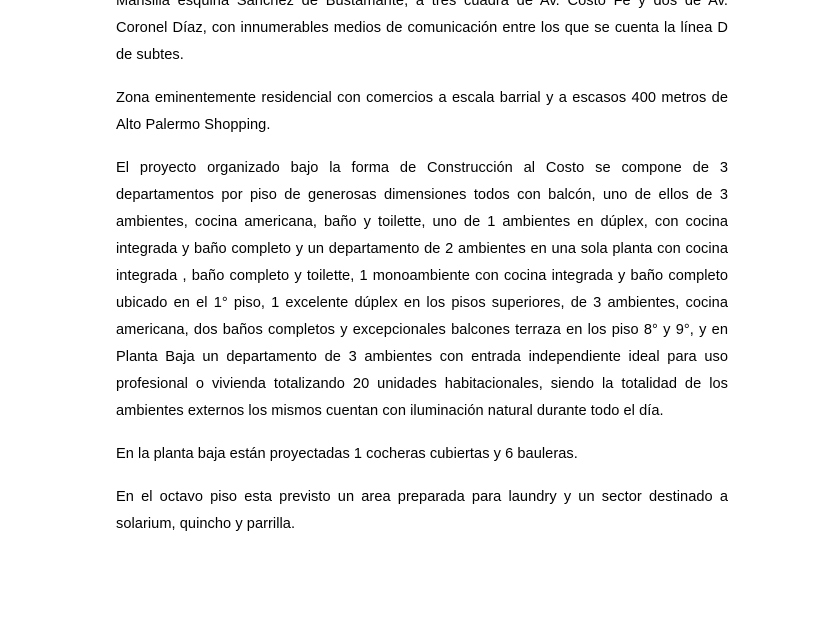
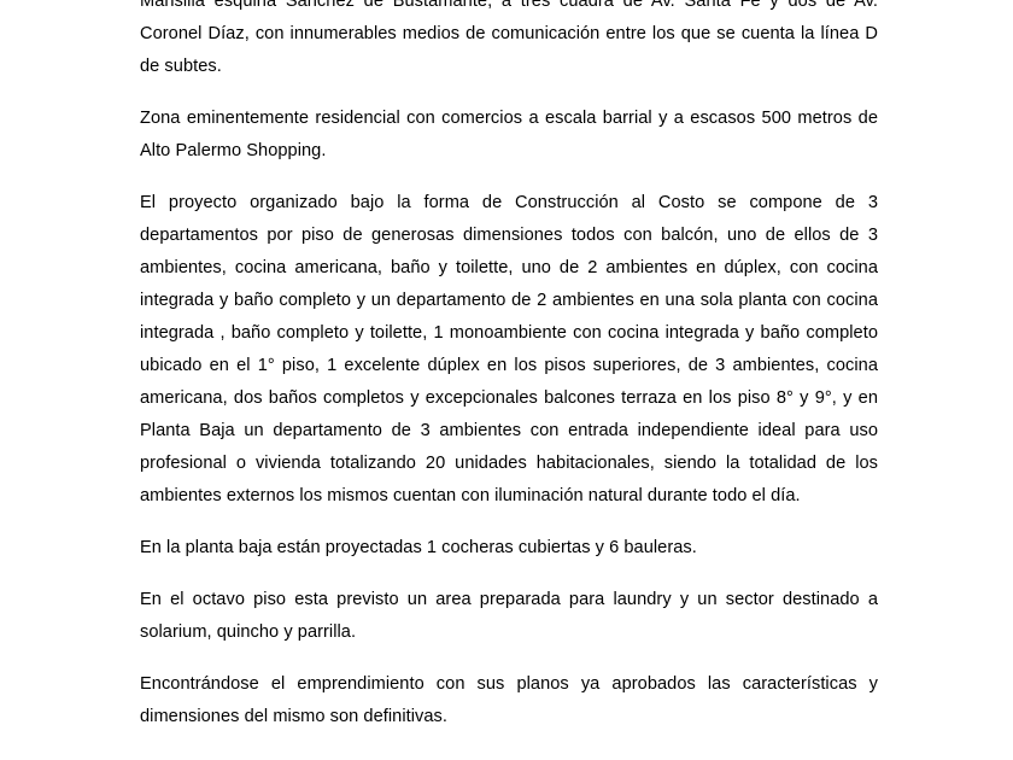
- Mansilla esquina Sánchez de Bustamante, a tres cuadra de Av. Costo Fe y dos de Av. Coronel Díaz, con innumerables medios de comunicación entre los que se cuenta la línea D de subtes.
+ Mansilla esquina Sánchez de Bustamante, a tres cuadra de Av. Santa Fe y dos de Av. Coronel Díaz, con innumerables medios de comunicación entre los que se cuenta la línea D de subtes.
- Zona eminentemente residencial con comercios a escala barrial y a escasos 400 metros de Alto Palermo Shopping.
+ Zona eminentemente residencial con comercios a escala barrial y a escasos 500 metros de Alto Palermo Shopping.
- El proyecto organizado bajo la forma de Construcción al Costo se compone de 3 departamentos por piso de generosas dimensiones todos con balcón, uno de ellos de 3 ambientes, cocina americana, baño y toilette, uno de 1 ambientes en dúplex, con cocina integrada y baño completo y un departamento de 2 ambientes en una sola planta con cocina integrada , baño completo y toilette, 1 monoambiente con cocina integrada y baño completo ubicado en el 1° piso, 1 excelente dúplex en los pisos superiores, de 3 ambientes, cocina americana, dos baños completos y excepcionales balcones terraza en los piso 8° y 9°, y en Planta Baja un departamento de 3 ambientes con entrada independiente ideal para uso profesional o vivienda totalizando 20 unidades habitacionales, siendo la totalidad de los ambientes externos los mismos cuentan con iluminación natural durante todo el día.
+ El proyecto organizado bajo la forma de Construcción al Costo se compone de 3 departamentos por piso de generosas dimensiones todos con balcón, uno de ellos de 3 ambientes, cocina americana, baño y toilette, uno de 2 ambientes en dúplex, con cocina integrada y baño completo y un departamento de 2 ambientes en una sola planta con cocina integrada , baño completo y toilette, 1 monoambiente con cocina integrada y baño completo ubicado en el 1° piso, 1 excelente dúplex en los pisos superiores, de 3 ambientes, cocina americana, dos baños completos y excepcionales balcones terraza en los piso 8° y 9°, y en Planta Baja un departamento de 3 ambientes con entrada independiente ideal para uso profesional o vivienda totalizando 20 unidades habitacionales, siendo la totalidad de los ambientes externos los mismos cuentan con iluminación natural durante todo el día.
  En la planta baja están proyectadas 1 cocheras cubiertas y 6 bauleras.
  En el octavo piso esta previsto un area preparada para laundry y un sector destinado a solarium, quincho y parrilla.
+ Encontrándose el emprendimiento con sus planos ya aprobados las características y dimensiones del mismo son definitivas.
